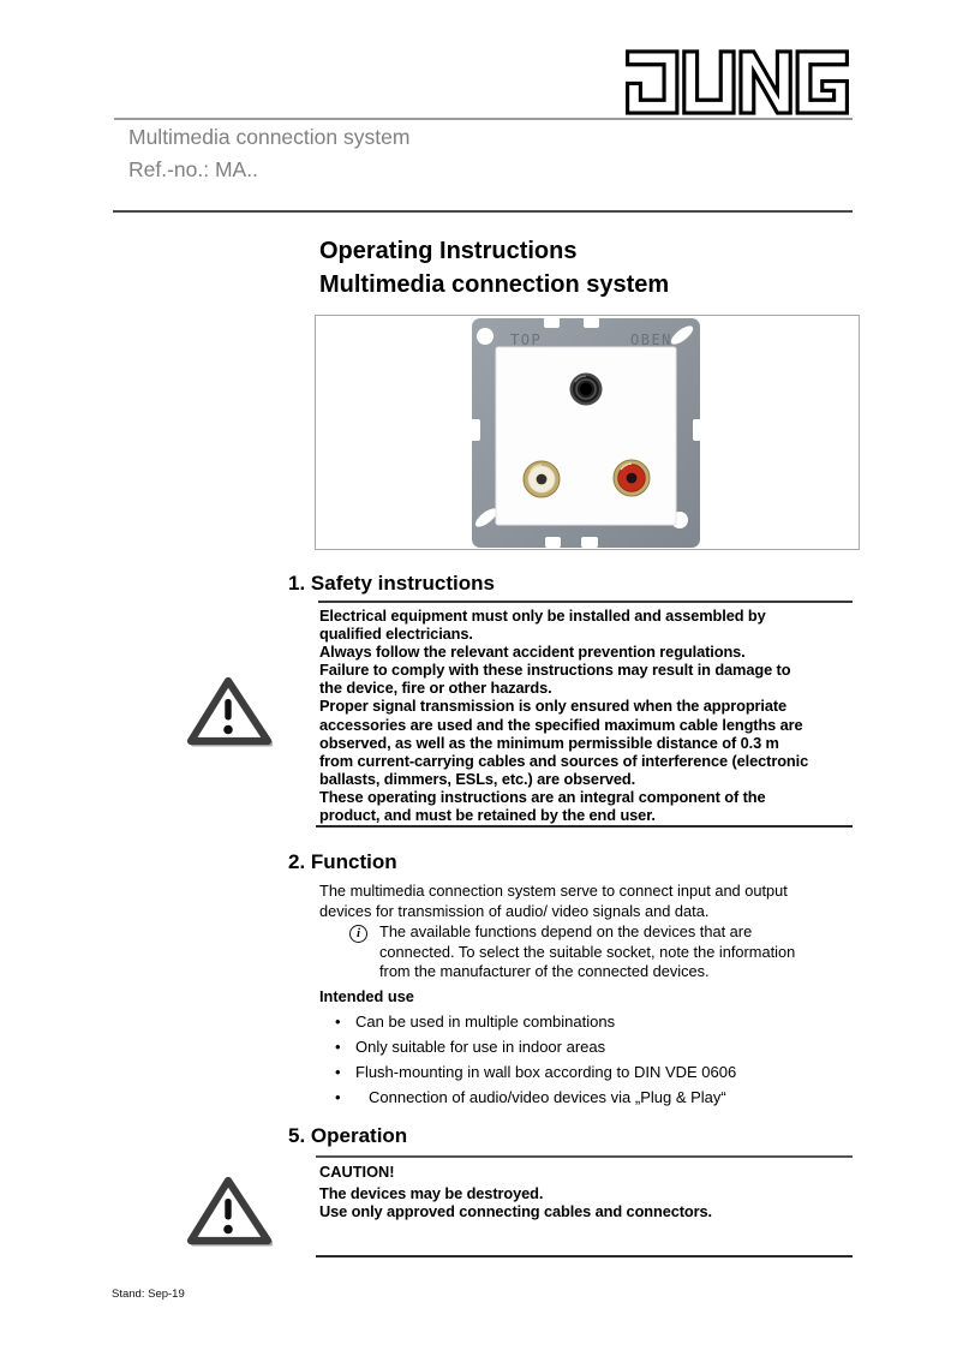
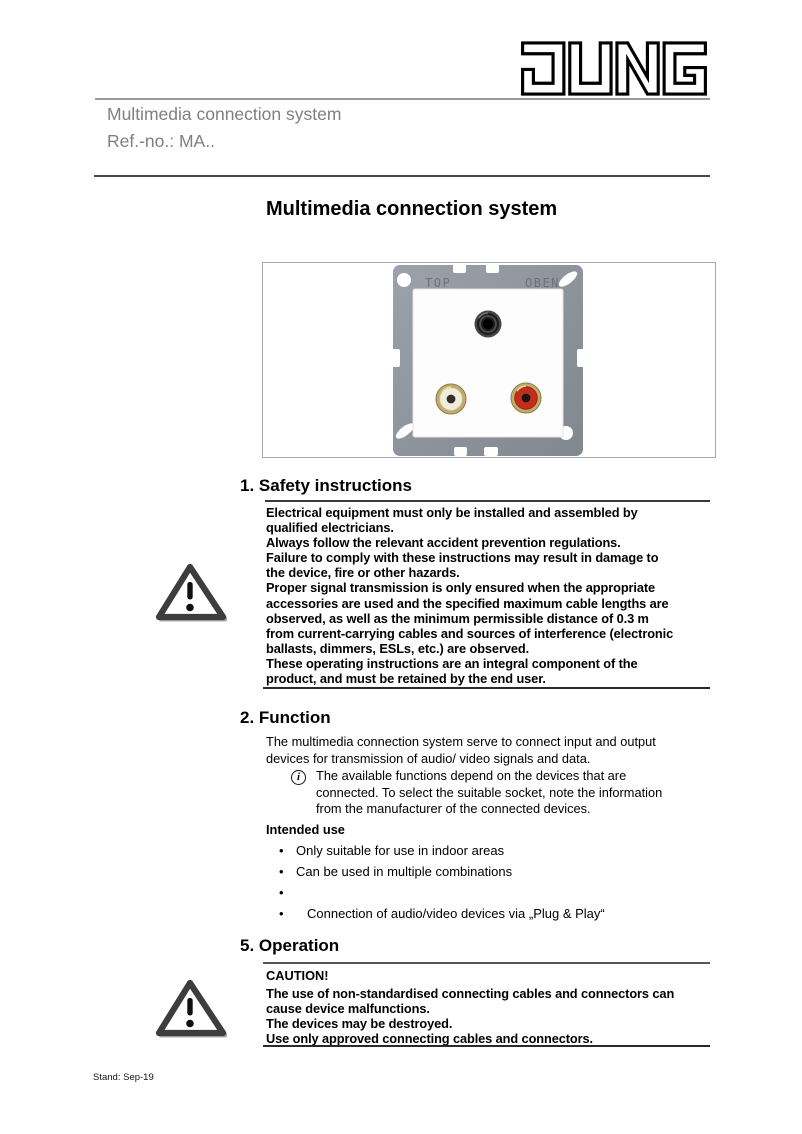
  Multimedia connection system
  Ref.-no.: MA..
- Operating Instructions
  Multimedia connection system
  TOP
  OBEN
  1. Safety instructions
  Electrical equipment must only be installed and assembled by
  qualified electricians.
  Always follow the relevant accident prevention regulations.
  Failure to comply with these instructions may result in damage to
  the device, fire or other hazards.
  Proper signal transmission is only ensured when the appropriate
  accessories are used and the specified maximum cable lengths are
  observed, as well as the minimum permissible distance of 0.3 m
  from current-carrying cables and sources of interference (electronic
  ballasts, dimmers, ESLs, etc.) are observed.
  These operating instructions are an integral component of the
  product, and must be retained by the end user.
  2. Function
  The multimedia connection system serve to connect input and output
  devices for transmission of audio/ video signals and data.
  i
  The available functions depend on the devices that are
  connected. To select the suitable socket, note the information
  from the manufacturer of the connected devices.
  Intended use
  •
- Can be used in multiple combinations
+ Only suitable for use in indoor areas
  •
- Only suitable for use in indoor areas
+ Can be used in multiple combinations
  •
- Flush-mounting in wall box according to DIN VDE 0606
  •
  Connection of audio/video devices via „Plug & Play“
  5. Operation
  CAUTION!
+ The use of non-standardised connecting cables and connectors can
+ cause device malfunctions.
  The devices may be destroyed.
  Use only approved connecting cables and connectors.
  Stand: Sep-19
